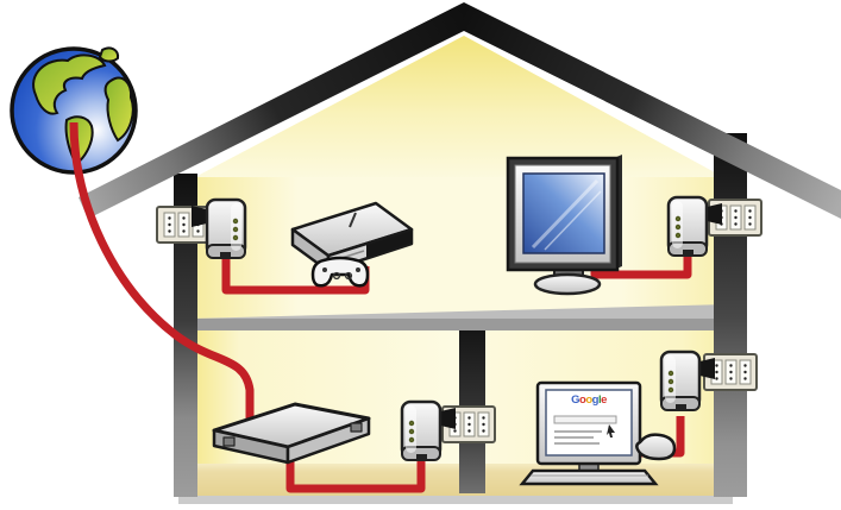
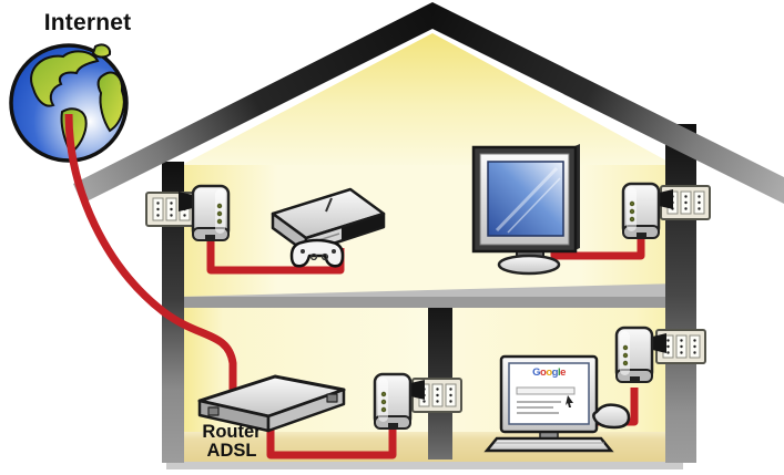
+ Internet
+ Router
+ ADSL
  Google
